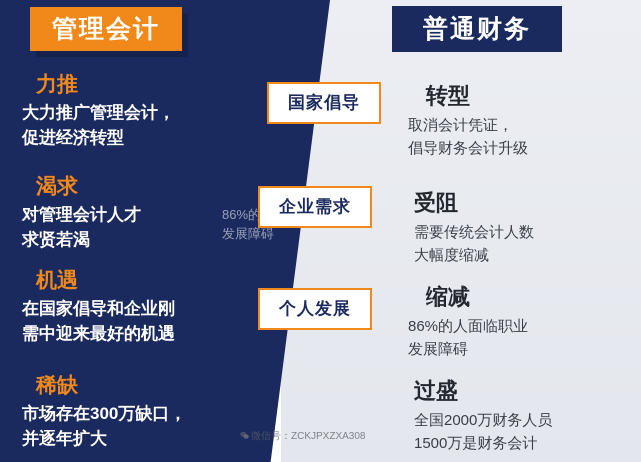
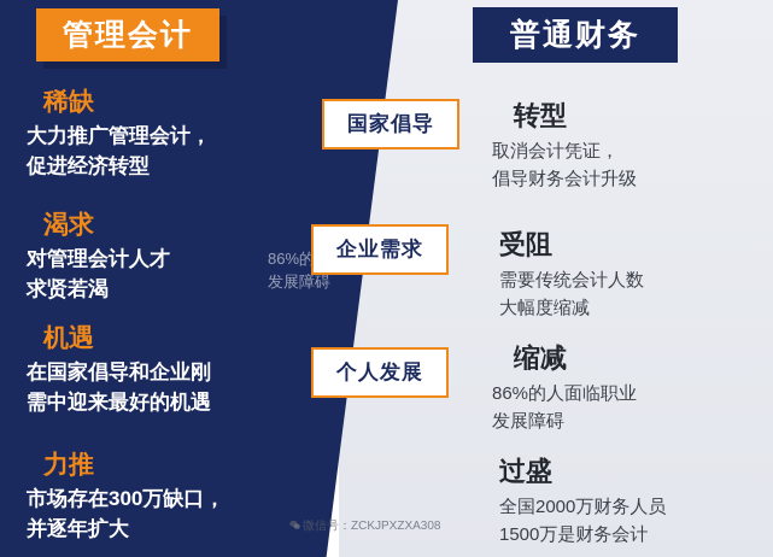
  管理会计
  普通财务
- 力推
+ 稀缺
  大力推广管理会计，
  促进经济转型
  渴求
  对管理会计人才
  求贤若渴
  机遇
  在国家倡导和企业刚
  需中迎来最好的机遇
- 稀缺
+ 力推
  市场存在300万缺口，
  并逐年扩大
  国家倡导
  企业需求
  个人发展
  转型
  取消会计凭证，
  倡导财务会计升级
  受阻
  需要传统会计人数
  大幅度缩减
  缩减
  86%的人面临职业
  发展障碍
  过盛
  全国2000万财务人员
  1500万是财务会计
  发展障碍
  微信号：ZCKJPXZXA308
